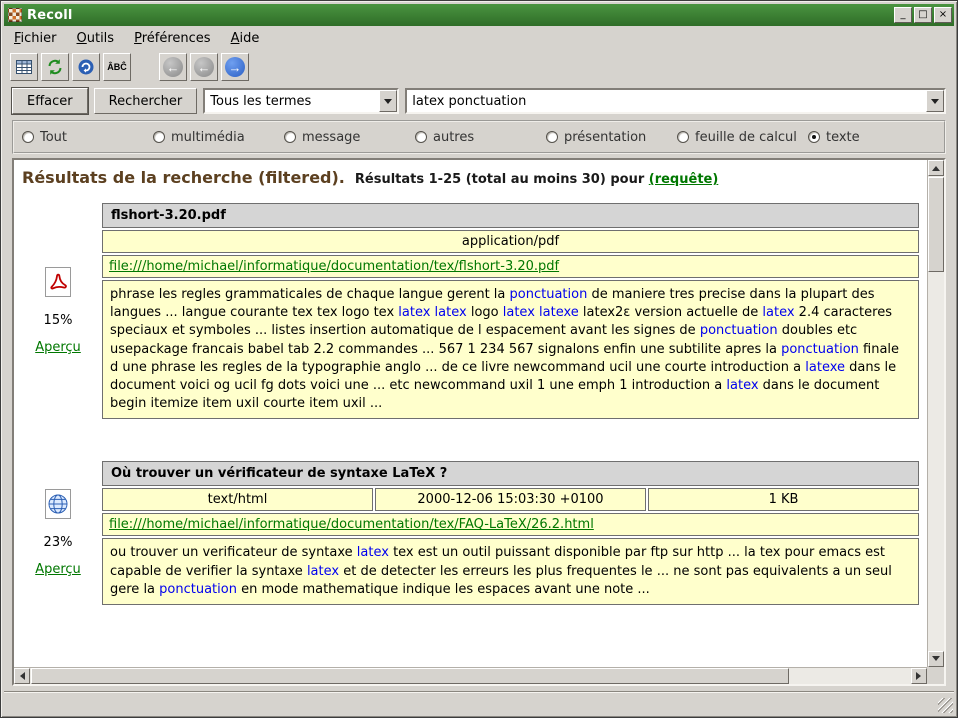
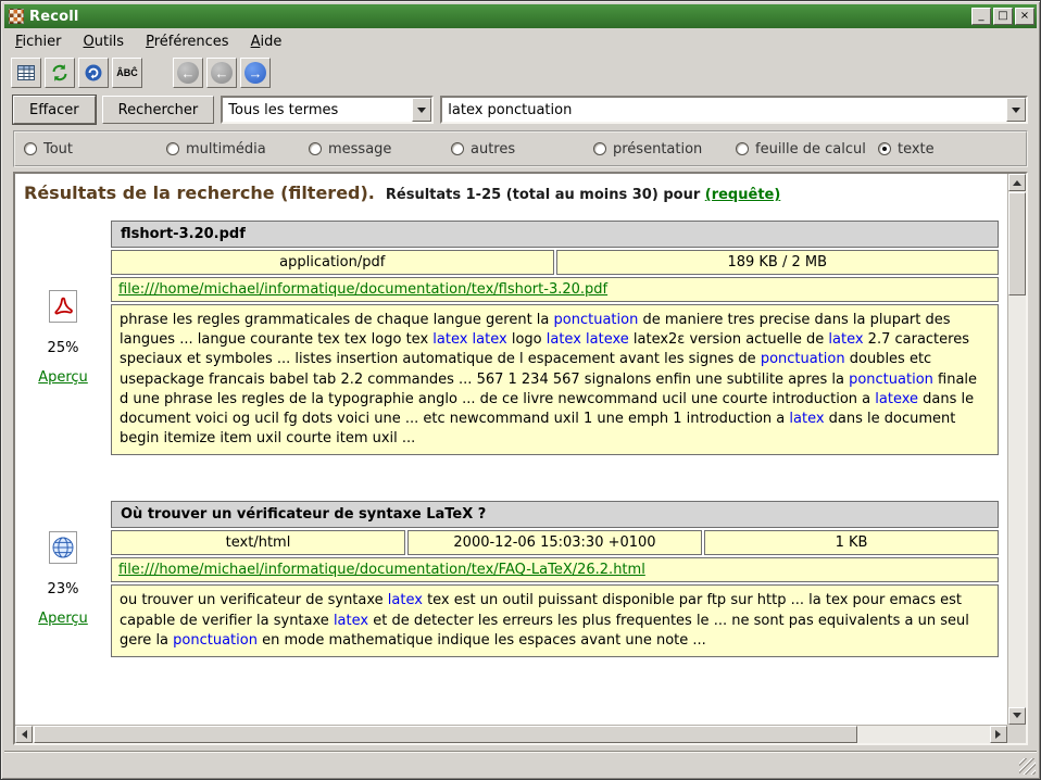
  Recoll
  _
  □
  ×
  Fichier
  Outils
  Préférences
  Aide
  ÂBĈ
  ←
  ←
  →
  Effacer
  Rechercher
  Tous les termes
  latex ponctuation
  Tout
  multimédia
  message
  autres
  présentation
  feuille de calcul
  texte
  Résultats de la recherche (filtered). Résultats 1-25 (total au moins 30) pour (requête)
- 15%
+ 25%
  Aperçu
  flshort-3.20.pdf
  application/pdf
+ 189 KB / 2 MB
  file:///home/michael/informatique/documentation/tex/flshort-3.20.pdf
- phrase les regles grammaticales de chaque langue gerent la ponctuation de maniere tres precise dans la plupart des langues ... langue courante tex tex logo tex latex latex logo latex latexe latex2ε version actuelle de latex 2.4 caracteres speciaux et symboles ... listes insertion automatique de l espacement avant les signes de ponctuation doubles etc usepackage francais babel tab 2.2 commandes ... 567 1 234 567 signalons enfin une subtilite apres la ponctuation finale d une phrase les regles de la typographie anglo ... de ce livre newcommand ucil une courte introduction a latexe dans le document voici og ucil fg dots voici une ... etc newcommand uxil 1 une emph 1 introduction a latex dans le document begin itemize item uxil courte item uxil ...
+ phrase les regles grammaticales de chaque langue gerent la ponctuation de maniere tres precise dans la plupart des langues ... langue courante tex tex logo tex latex latex logo latex latexe latex2ε version actuelle de latex 2.7 caracteres speciaux et symboles ... listes insertion automatique de l espacement avant les signes de ponctuation doubles etc usepackage francais babel tab 2.2 commandes ... 567 1 234 567 signalons enfin une subtilite apres la ponctuation finale d une phrase les regles de la typographie anglo ... de ce livre newcommand ucil une courte introduction a latexe dans le document voici og ucil fg dots voici une ... etc newcommand uxil 1 une emph 1 introduction a latex dans le document begin itemize item uxil courte item uxil ...
  23%
  Aperçu
  Où trouver un vérificateur de syntaxe LaTeX ?
  text/html
  2000-12-06 15:03:30 +0100
  1 KB
  file:///home/michael/informatique/documentation/tex/FAQ-LaTeX/26.2.html
  ou trouver un verificateur de syntaxe latex tex est un outil puissant disponible par ftp sur http ... la tex pour emacs est capable de verifier la syntaxe latex et de detecter les erreurs les plus frequentes le ... ne sont pas equivalents a un seul gere la ponctuation en mode mathematique indique les espaces avant une note ...
